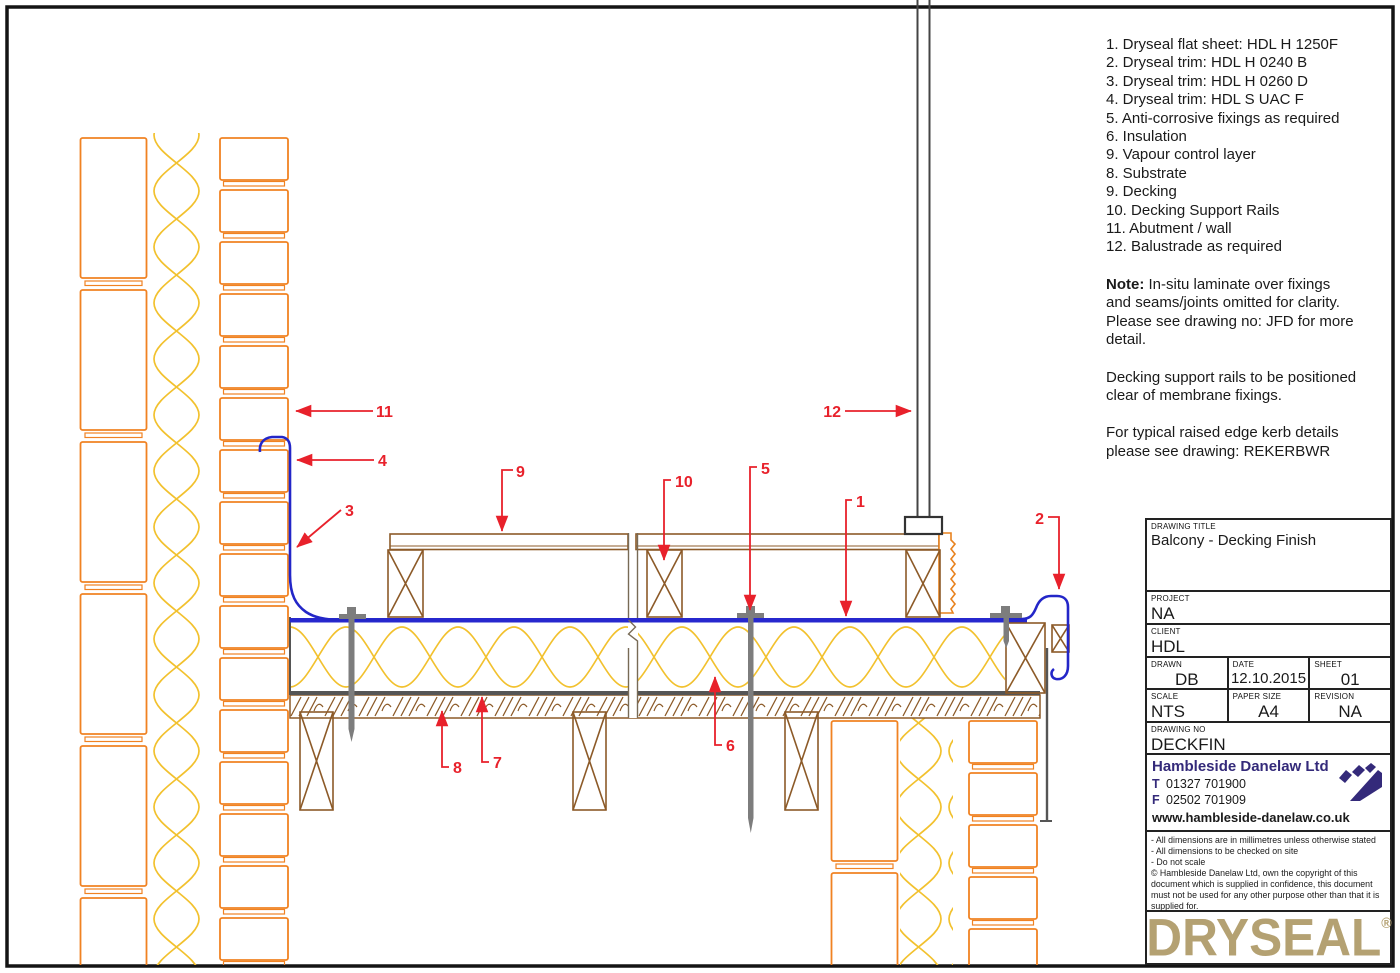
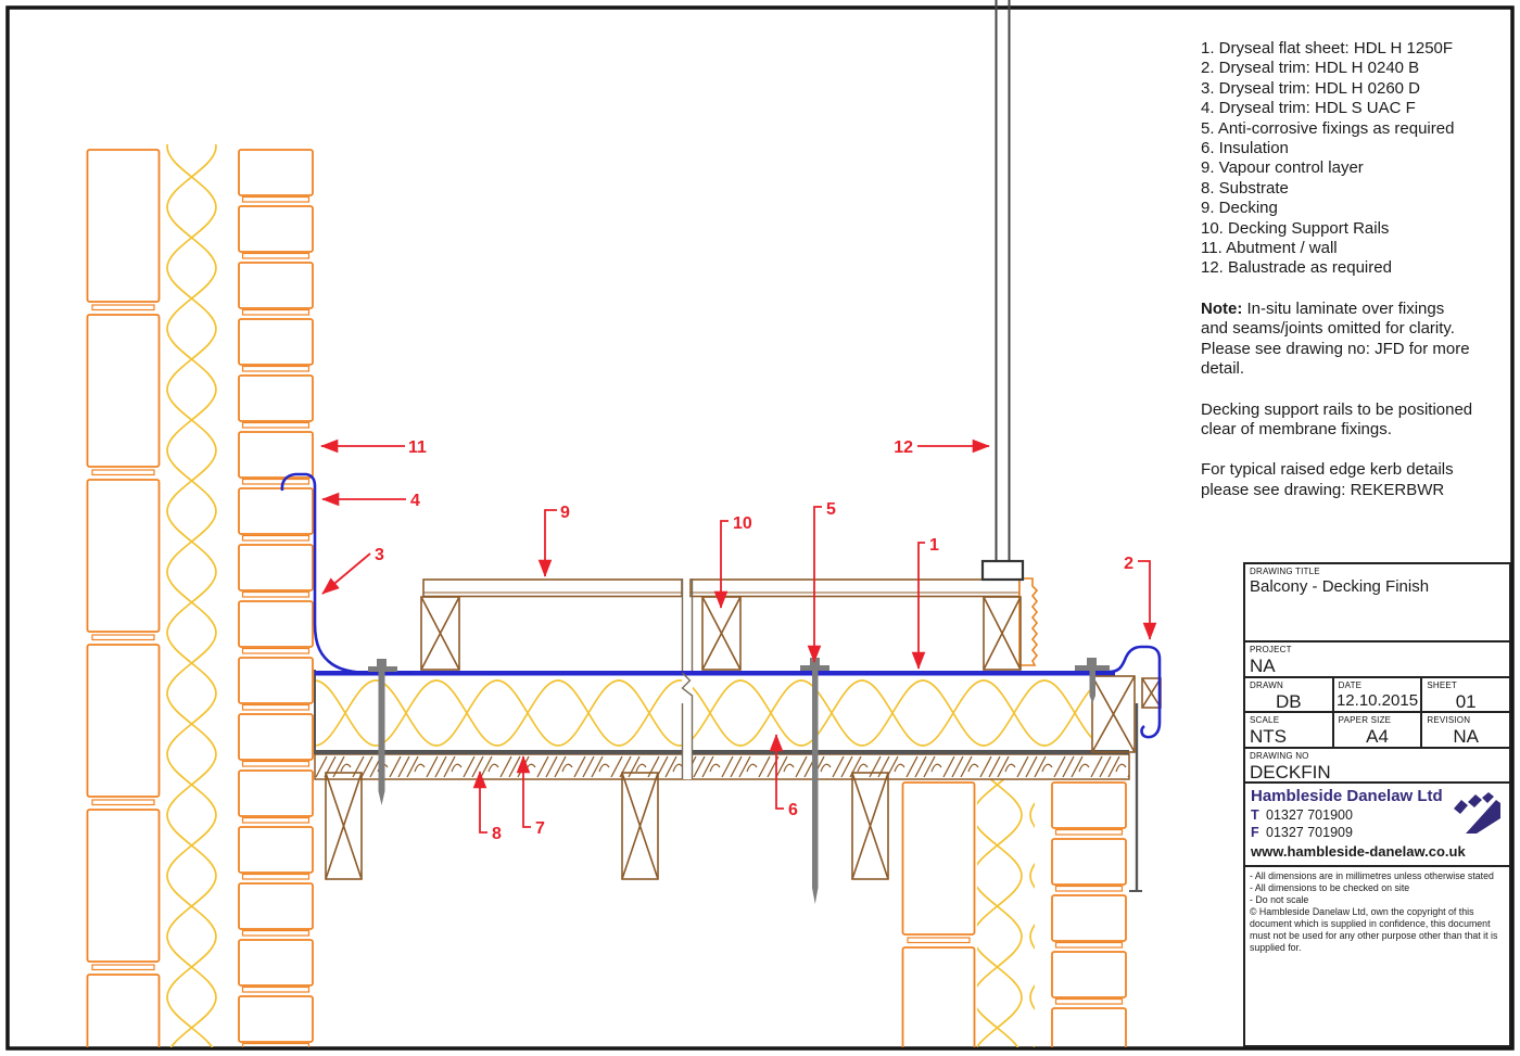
  1
  2
  3
  4
  5
  6
  7
  8
  9
  10
  11
  12
  1. Dryseal flat sheet: HDL H 1250F
  2. Dryseal trim: HDL H 0240 B
  3. Dryseal trim: HDL H 0260 D
  4. Dryseal trim: HDL S UAC F
  5. Anti-corrosive fixings as required
  6. Insulation
  9. Vapour control layer
  8. Substrate
  9. Decking
  10. Decking Support Rails
  11. Abutment / wall
  12. Balustrade as required
  Note: In-situ laminate over fixings and seams/joints omitted for clarity. Please see drawing no: JFD for more detail.
  Decking support rails to be positioned clear of membrane fixings.
  For typical raised edge kerb details please see drawing: REKERBWR
  DRAWING TITLE
  Balcony - Decking Finish
  PROJECT
  NA
- CLIENT
- HDL
  DRAWN
  DB
  DATE
  12.10.2015
  SHEET
  01
  SCALE
  NTS
  PAPER SIZE
  A4
  REVISION
  NA
  DRAWING NO
  DECKFIN
  Hambleside Danelaw Ltd
  T 01327 701900
- F 02502 701909
+ F 01327 701909
  www.hambleside-danelaw.co.uk
  - All dimensions are in millimetres unless otherwise stated
  - All dimensions to be checked on site
  - Do not scale
  © Hambleside Danelaw Ltd, own the copyright of this document which is supplied in confidence, this document must not be used for any other purpose other than that it is supplied for.
- DRYSEAL®
